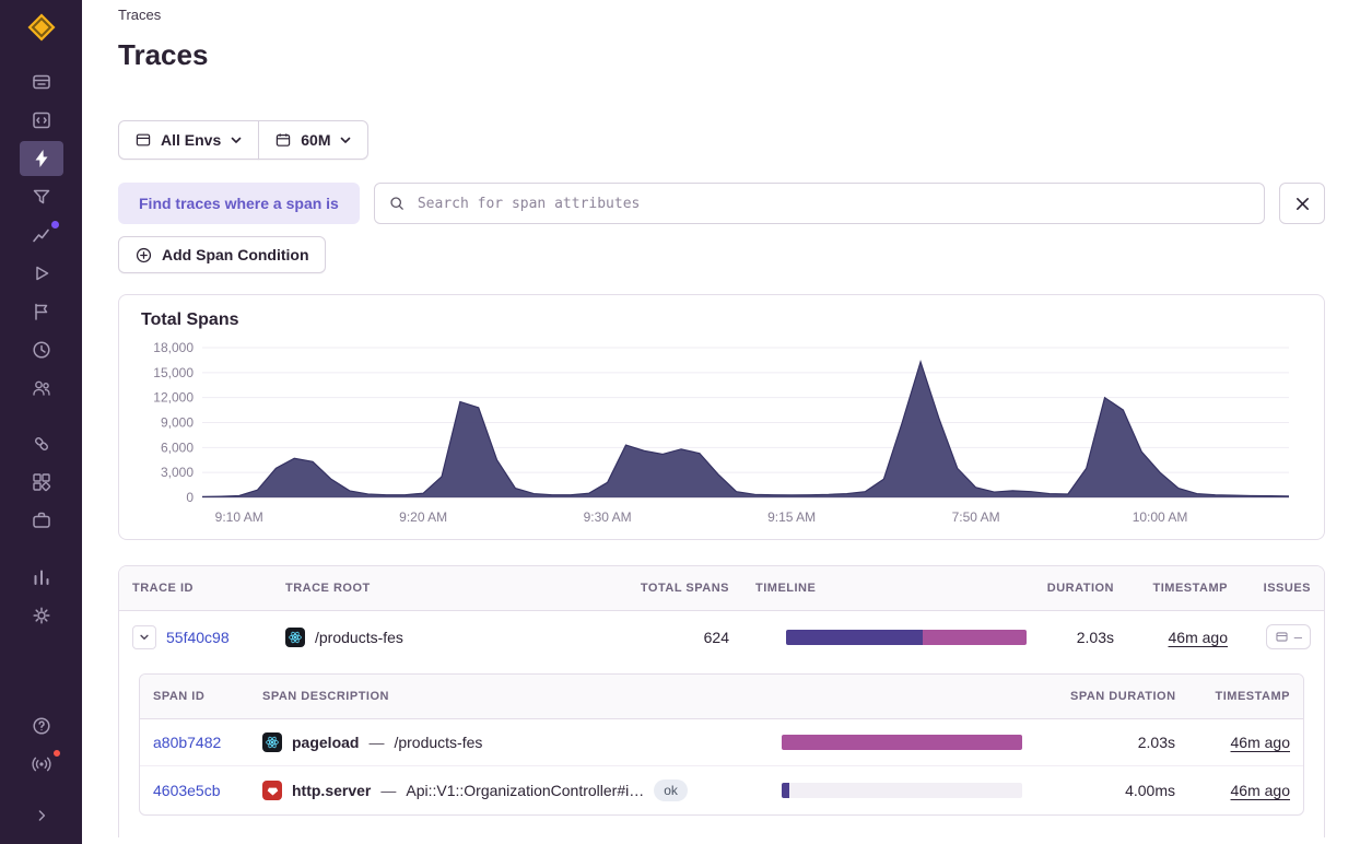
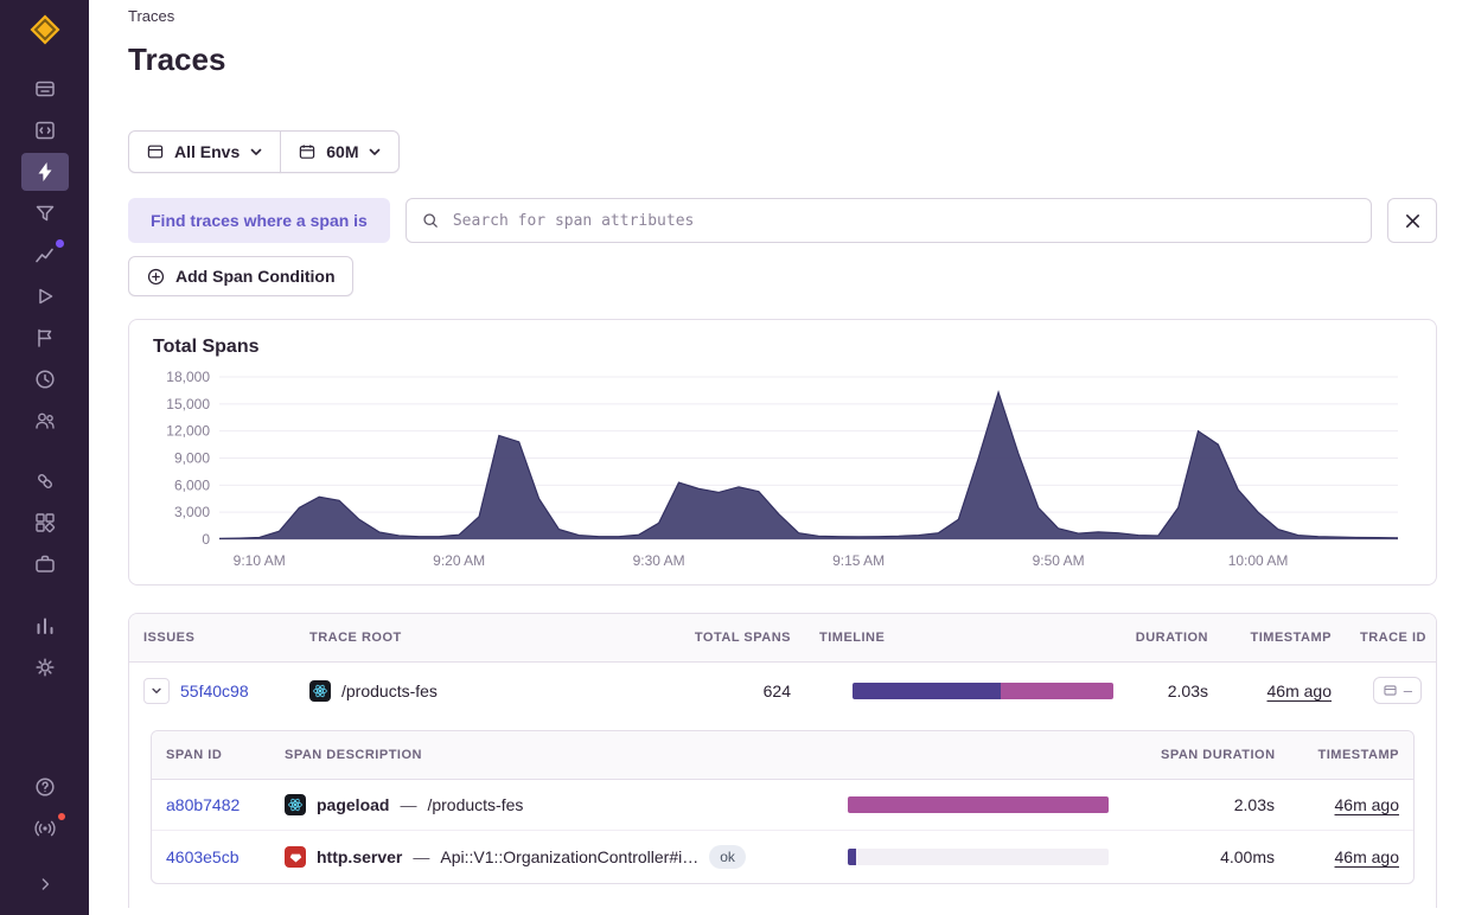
  Traces
  Traces
  All Envs
  60M
  Find traces where a span is
  Search for span attributes
  Add Span Condition
  Total Spans
  0
  3,000
  6,000
  9,000
  12,000
  15,000
  18,000
  9:10 AM
  9:20 AM
  9:30 AM
  9:15 AM
- 7:50 AM
+ 9:50 AM
  10:00 AM
- TRACE ID
+ ISSUES
  TRACE ROOT
  TOTAL SPANS
  TIMELINE
  DURATION
  TIMESTAMP
- ISSUES
+ TRACE ID
  55f40c98
  /products-fes
  624
  2.03s
  46m ago
  –
  SPAN ID
  SPAN DESCRIPTION
  SPAN DURATION
  TIMESTAMP
  a80b7482
  pageload
  —
  /products-fes
  2.03s
  46m ago
  4603e5cb
  http.server
  —
  Api::V1::OrganizationController#i…
  ok
  4.00ms
  46m ago
